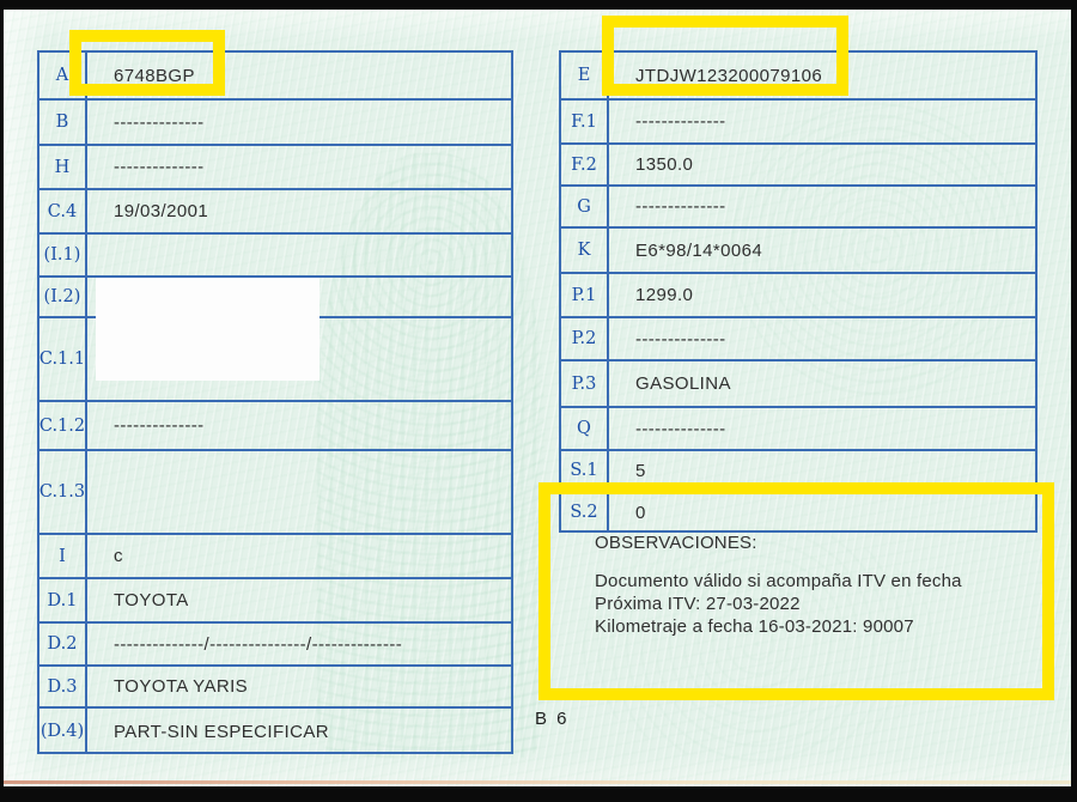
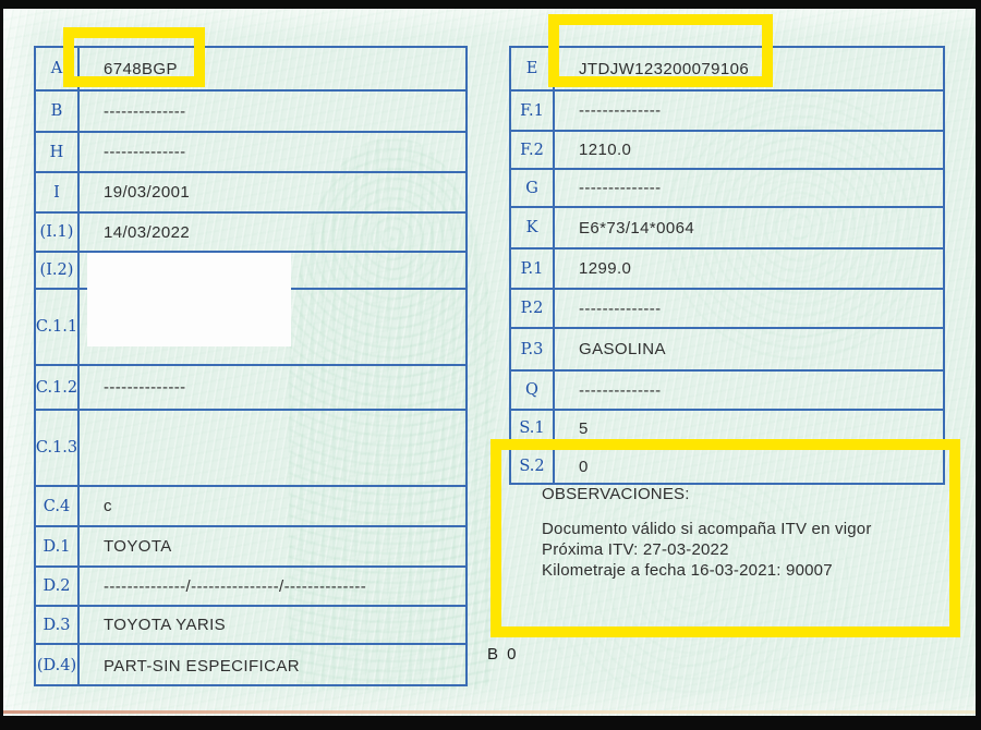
  A
  6748BGP
  B
  --------------
  H
  --------------
- C.4
+ I
  19/03/2001
  (I.1)
+ 14/03/2022
  (I.2)
  C.1.1
  C.1.2
  --------------
  C.1.3
- I
+ C.4
  c
  D.1
  TOYOTA
  D.2
  --------------/---------------/--------------
  D.3
  TOYOTA YARIS
  (D.4)
  PART-SIN ESPECIFICAR
  E
  JTDJW123200079106
  F.1
  --------------
  F.2
- 1350.0
+ 1210.0
  G
  --------------
  K
- E6*98/14*0064
+ E6*73/14*0064
  P.1
  1299.0
  P.2
  --------------
  P.3
  GASOLINA
  Q
  --------------
  S.1
  5
  S.2
  0
  OBSERVACIONES:
- Documento válido si acompaña ITV en fecha
+ Documento válido si acompaña ITV en vigor
  Próxima ITV: 27-03-2022
  Kilometraje a fecha 16-03-2021: 90007
- B 6
+ B 0
